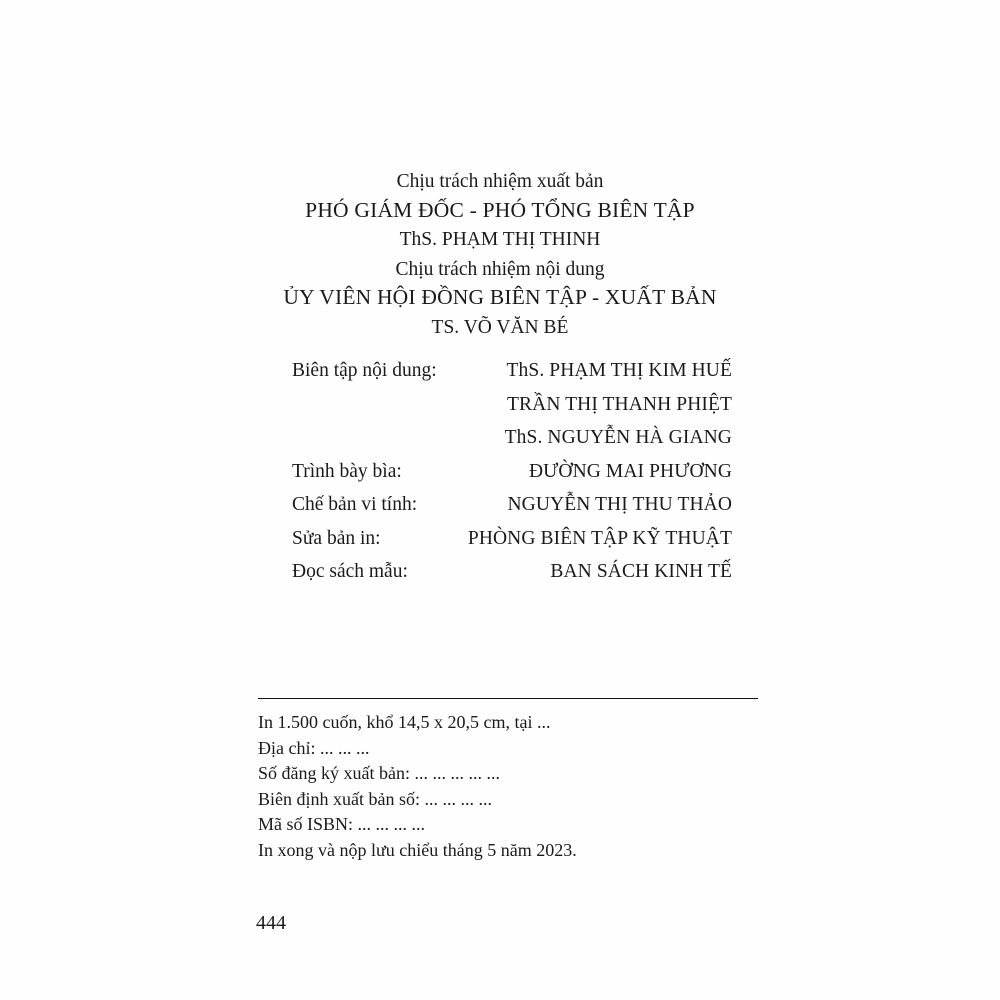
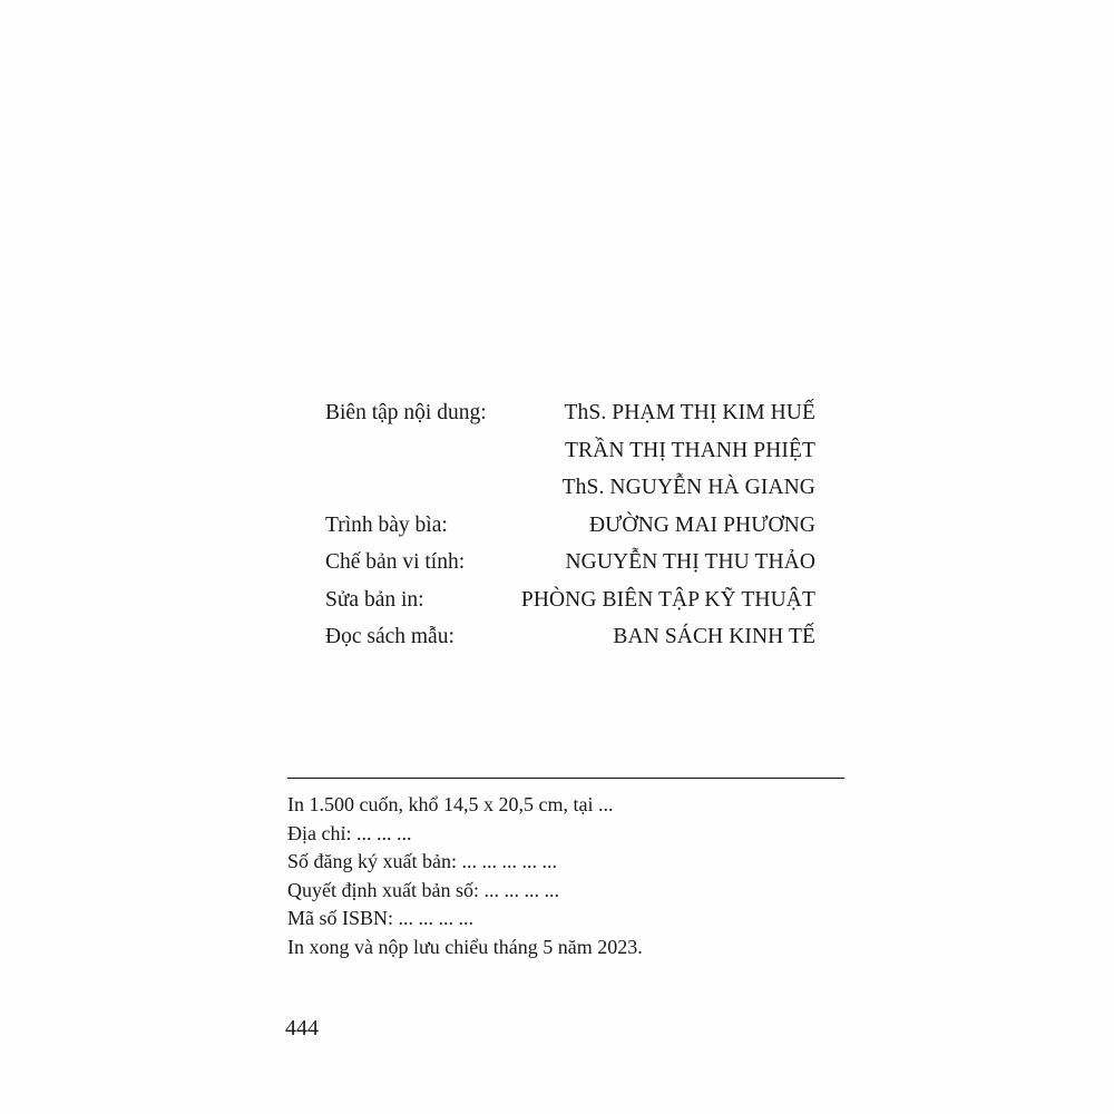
- Chịu trách nhiệm xuất bản
- PHÓ GIÁM ĐỐC - PHÓ TỔNG BIÊN TẬP
- ThS. PHẠM THỊ THINH
- Chịu trách nhiệm nội dung
- ỦY VIÊN HỘI ĐỒNG BIÊN TẬP - XUẤT BẢN
- TS. VÕ VĂN BÉ
  Biên tập nội dung:
  ThS. PHẠM THỊ KIM HUẾ
  TRẦN THỊ THANH PHIỆT
  ThS. NGUYỄN HÀ GIANG
  Trình bày bìa:
  ĐƯỜNG MAI PHƯƠNG
  Chế bản vi tính:
  NGUYỄN THỊ THU THẢO
  Sửa bản in:
  PHÒNG BIÊN TẬP KỸ THUẬT
  Đọc sách mẫu:
  BAN SÁCH KINH TẾ
  In 1.500 cuốn, khổ 14,5 x 20,5 cm, tại ...
  Địa chỉ: ... ... ...
  Số đăng ký xuất bản: ... ... ... ... ...
- Biên định xuất bản số: ... ... ... ...
+ Quyết định xuất bản số: ... ... ... ...
  Mã số ISBN: ... ... ... ...
  In xong và nộp lưu chiểu tháng 5 năm 2023.
  444
